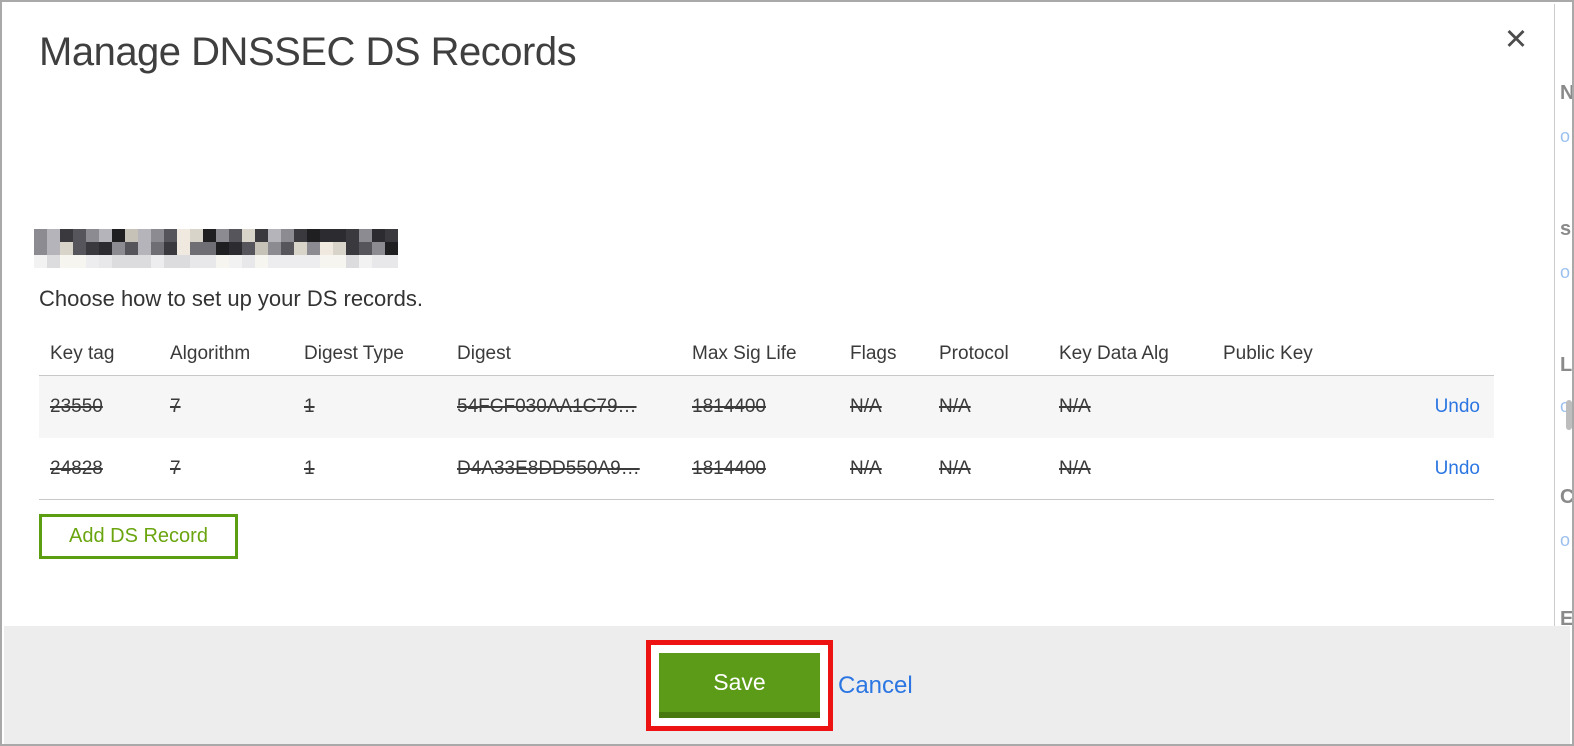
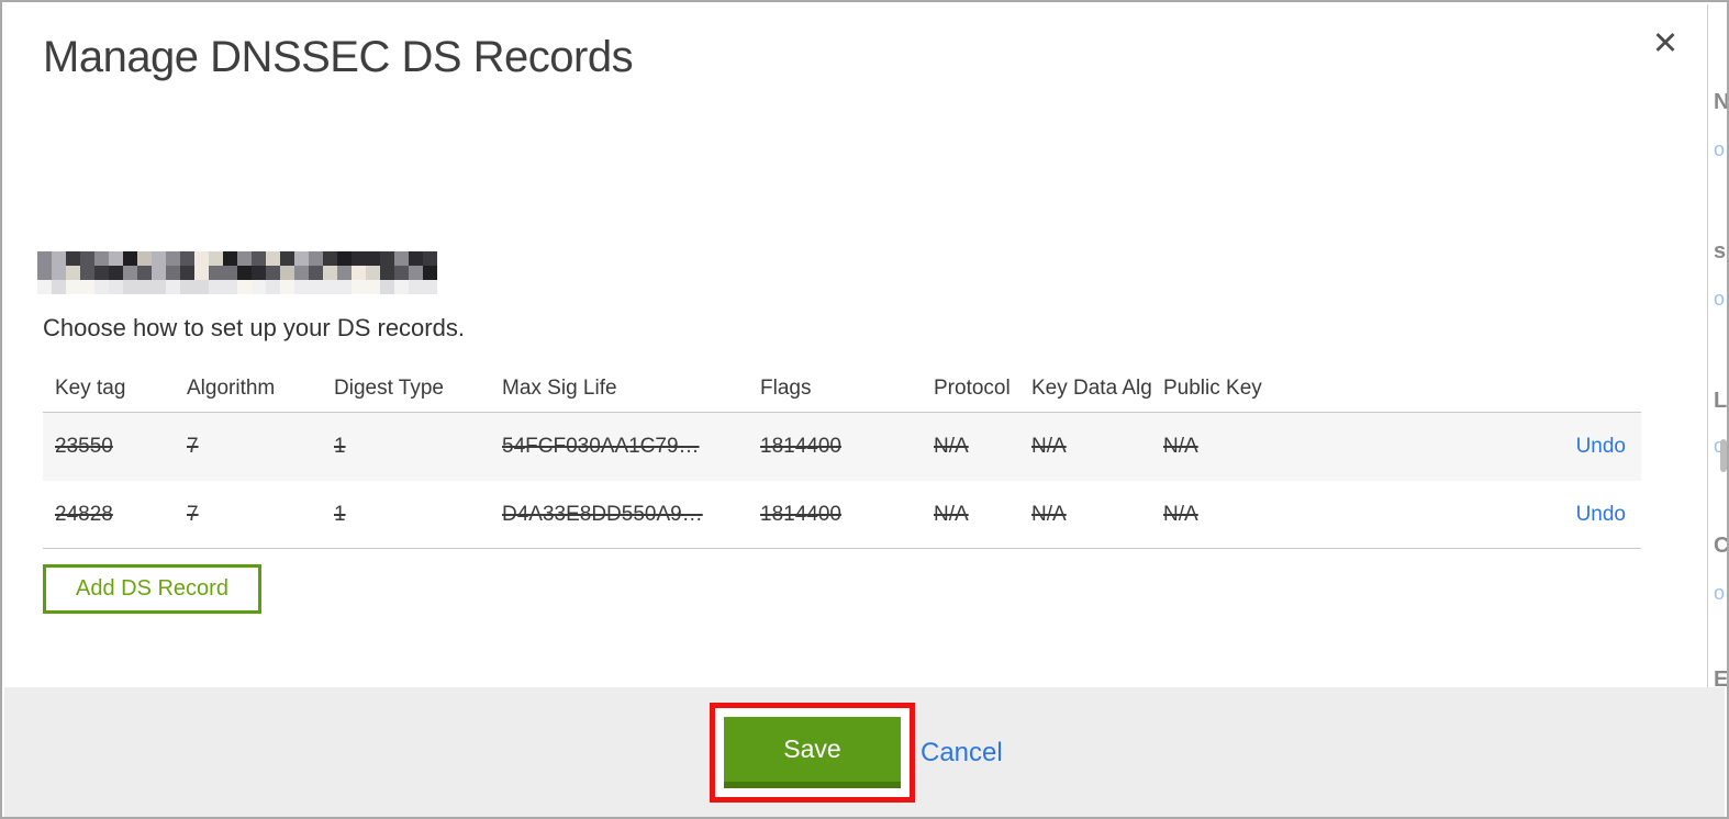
  Manage DNSSEC DS Records
  ✕
  Choose how to set up your DS records.
  Key tag
  Algorithm
  Digest Type
- Digest
  Max Sig Life
  Flags
  Protocol
  Key Data Alg
  Public Key
  23550
  7
  1
  54FCF030AA1C79…
  1814400
  N/A
  N/A
  N/A
  Undo
  24828
  7
  1
  D4A33E8DD550A9…
  1814400
  N/A
  N/A
  N/A
  Undo
  Add DS Record
  Save
  Cancel
  N
  o
  s
  o
  L
  o
  C
  o
  E
